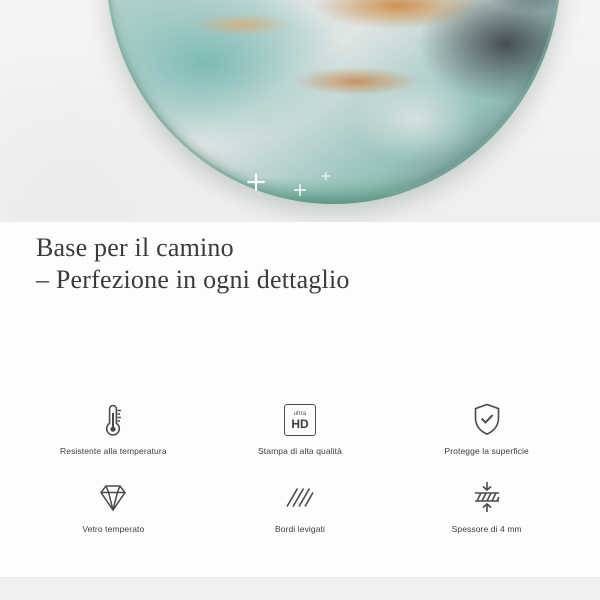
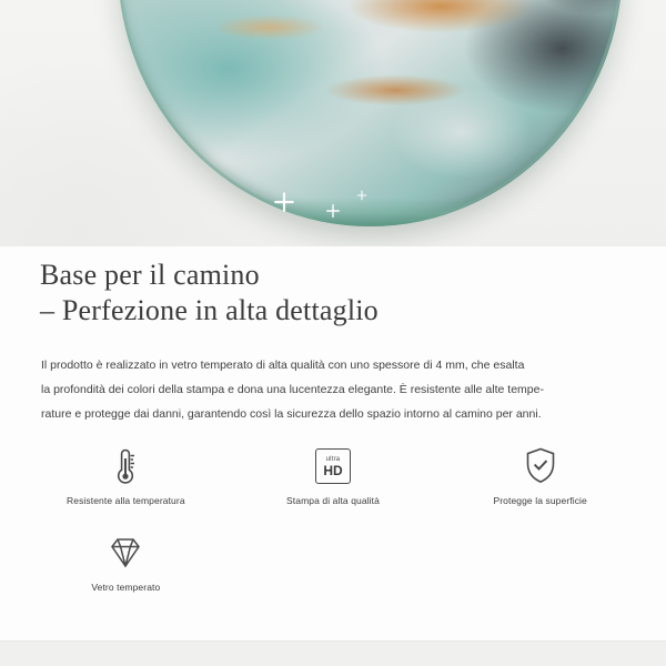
  Base per il camino
- – Perfezione in ogni dettaglio
+ – Perfezione in alta dettaglio
+ Il prodotto è realizzato in vetro temperato di alta qualità con uno spessore di 4 mm, che esalta
+ la profondità dei colori della stampa e dona una lucentezza elegante. È resistente alle alte tempe-
+ rature e protegge dai danni, garantendo così la sicurezza dello spazio intorno al camino per anni.
  Resistente alla temperatura
  HD
  Stampa di alta qualità
  Protegge la superficie
  Vetro temperato
- Bordi levigati
- Spessore di 4 mm
